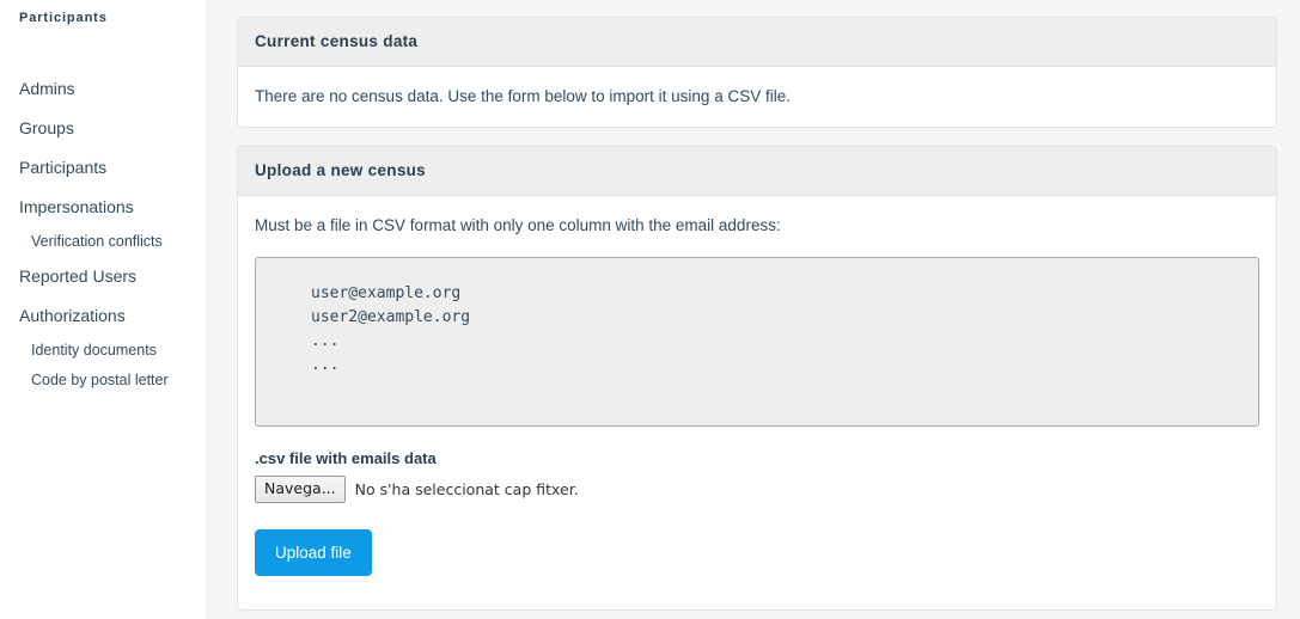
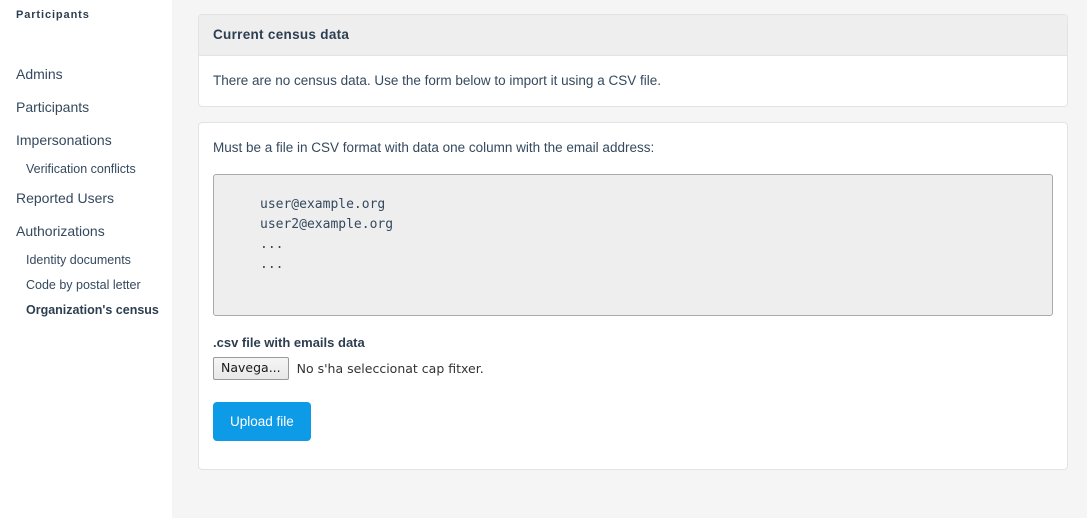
  Participants
  Admins
- Groups
  Participants
  Impersonations
  Verification conflicts
  Reported Users
  Authorizations
  Identity documents
  Code by postal letter
+ Organization's census
  Current census data
  There are no census data. Use the form below to import it using a CSV file.
- Upload a new census
- Must be a file in CSV format with only one column with the email address:
+ Must be a file in CSV format with data one column with the email address:
  user@example.org
  user2@example.org
  ...
  ...
  .csv file with emails data
  Navega...
  No s'ha seleccionat cap fitxer.
  Upload file
